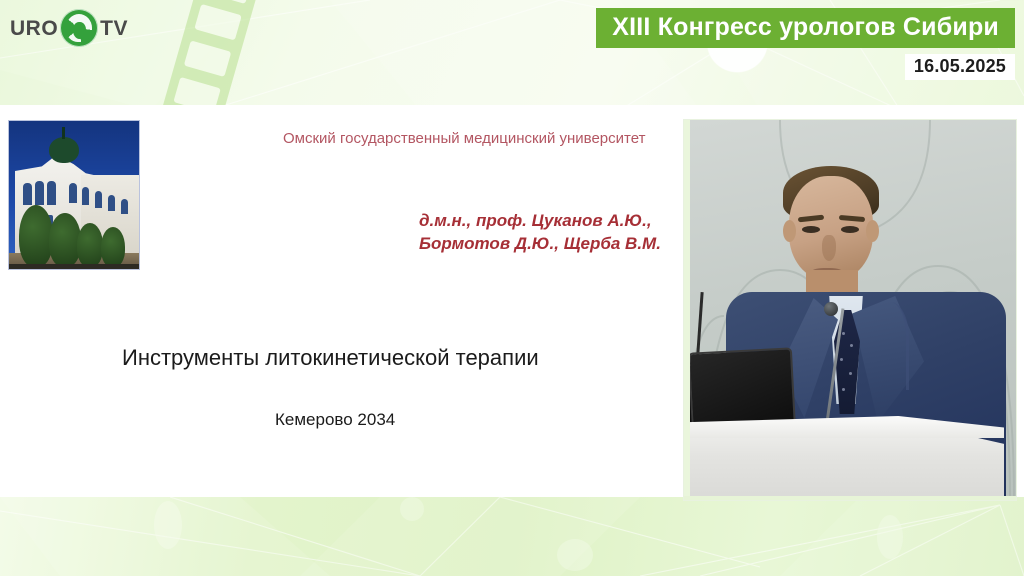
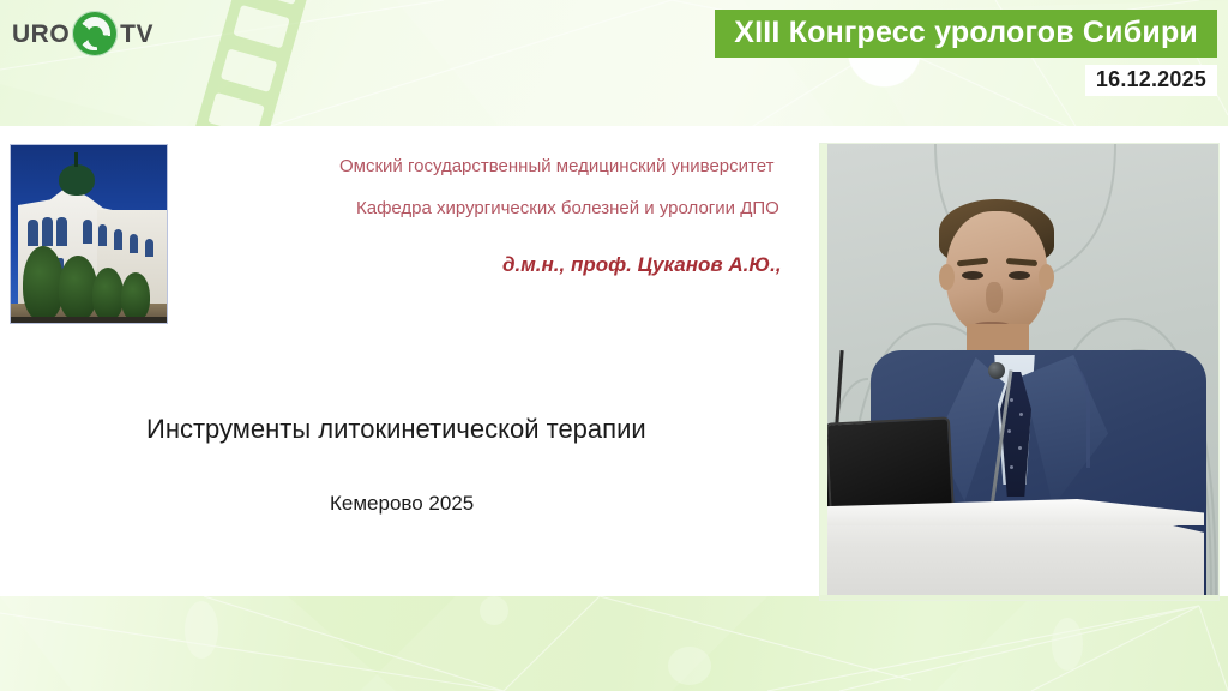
  URO
  TV
  XIII Конгресс урологов Сибири
- 16.05.2025
+ 16.12.2025
  Омский государственный медицинский университет
+ Кафедра хирургических болезней и урологии ДПО
  д.м.н., проф. Цуканов А.Ю.,
- Бормотов Д.Ю., Щерба В.М.
  Инструменты литокинетической терапии
- Кемерово 2034
+ Кемерово 2025
